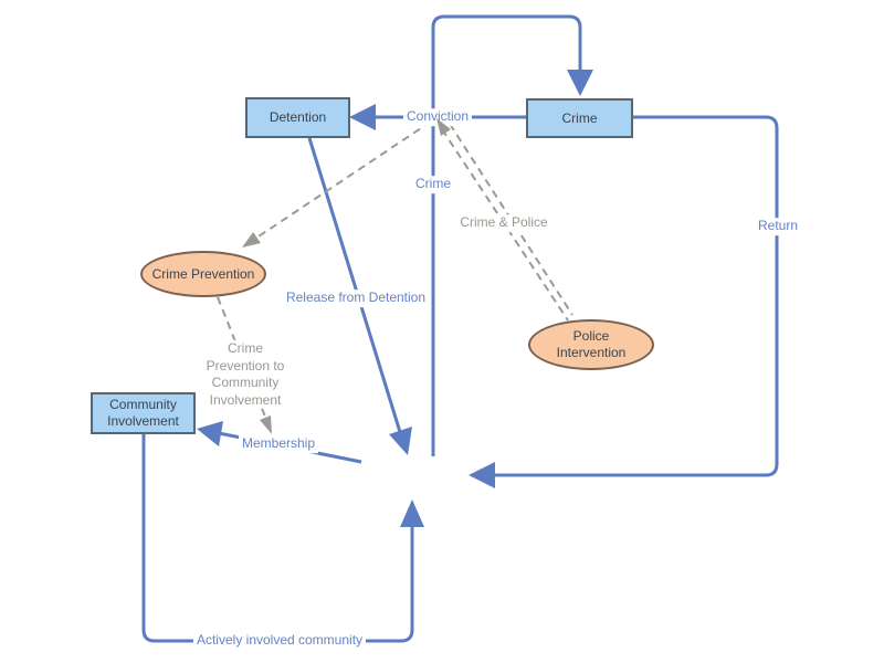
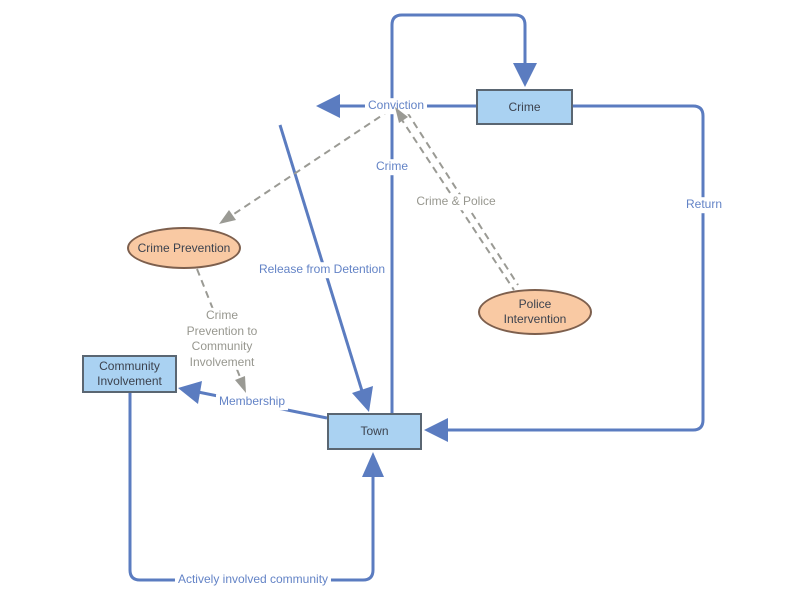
  Conviction
  Crime
  Return
  Release from Detention
  Membership
  Actively involved community
  Crime & Police
  Crime
  Prevention to
  Community
  Involvement
- Detention
  Crime
  Community
  Involvement
+ Town
  Crime Prevention
  Police
  Intervention
